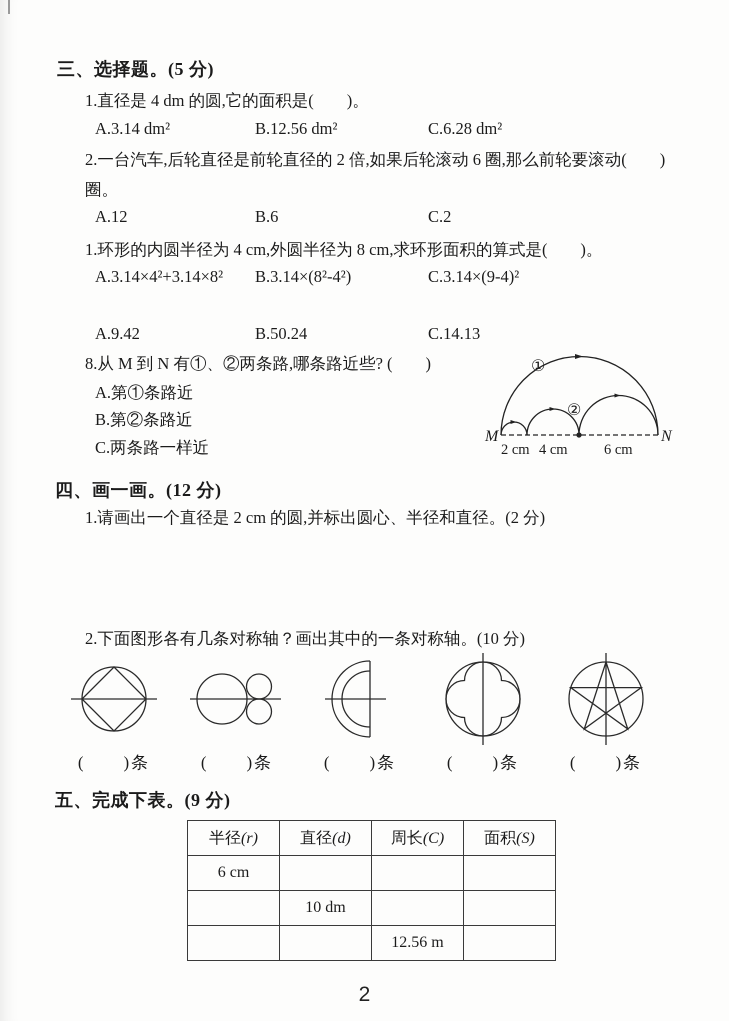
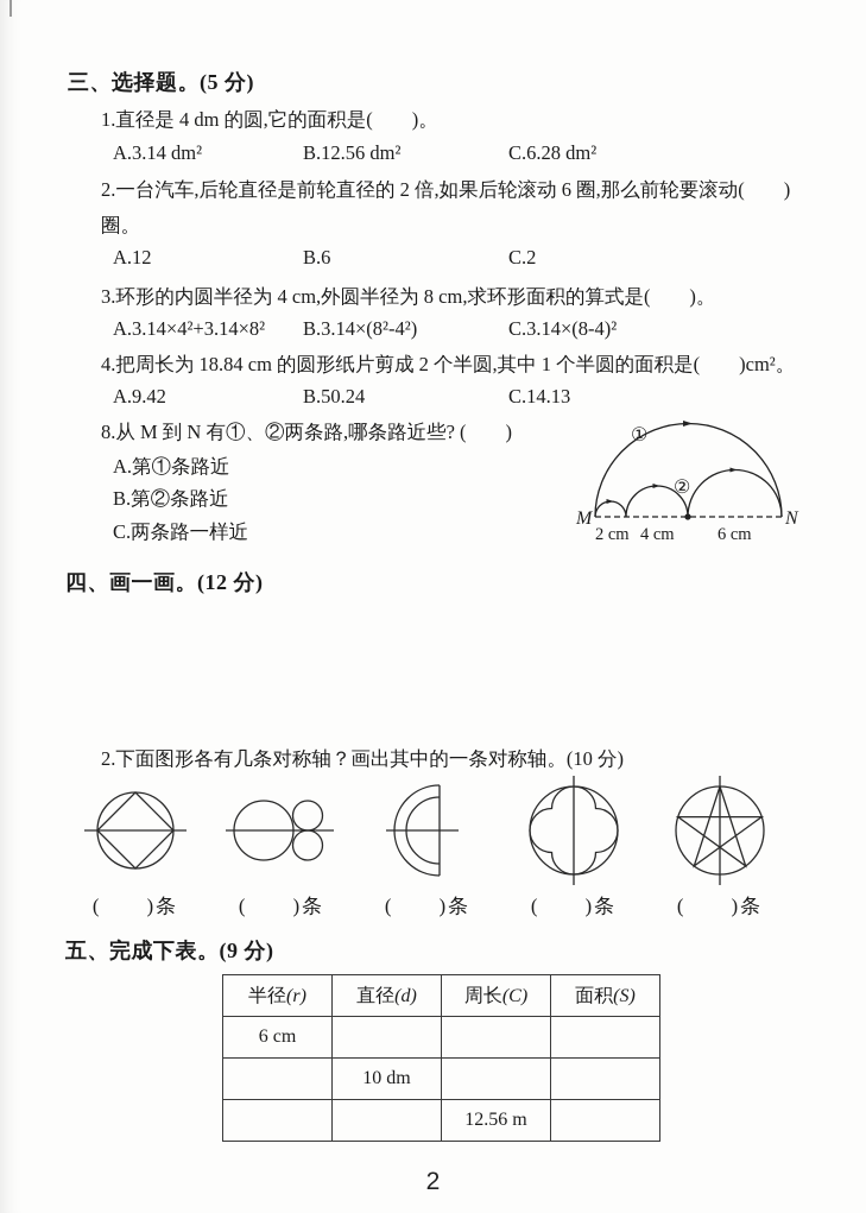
  三、选择题。(5 分)
  1.直径是 4 dm 的圆,它的面积是( )。
  A.3.14 dm²
  B.12.56 dm²
  C.6.28 dm²
  2.一台汽车,后轮直径是前轮直径的 2 倍,如果后轮滚动 6 圈,那么前轮要滚动( )
  圈。
  A.12
  B.6
  C.2
- 1.环形的内圆半径为 4 cm,外圆半径为 8 cm,求环形面积的算式是( )。
+ 3.环形的内圆半径为 4 cm,外圆半径为 8 cm,求环形面积的算式是( )。
  A.3.14×4²+3.14×8²
  B.3.14×(8²-4²)
- C.3.14×(9-4)²
+ C.3.14×(8-4)²
+ 4.把周长为 18.84 cm 的圆形纸片剪成 2 个半圆,其中 1 个半圆的面积是( )cm²。
  A.9.42
  B.50.24
  C.14.13
  8.从 M 到 N 有①、②两条路,哪条路近些? ( )
  A.第①条路近
  B.第②条路近
  C.两条路一样近
  ①
  ②
  M
  N
  2 cm
  4 cm
  6 cm
  四、画一画。(12 分)
- 1.请画出一个直径是 2 cm 的圆,并标出圆心、半径和直径。(2 分)
  2.下面图形各有几条对称轴？画出其中的一条对称轴。(10 分)
  ( )条
  ( )条
  ( )条
  ( )条
  ( )条
  五、完成下表。(9 分)
  半径(r)	直径(d)	周长(C)	面积(S)
  6 cm
  	10 dm
  		12.56 m
  2
